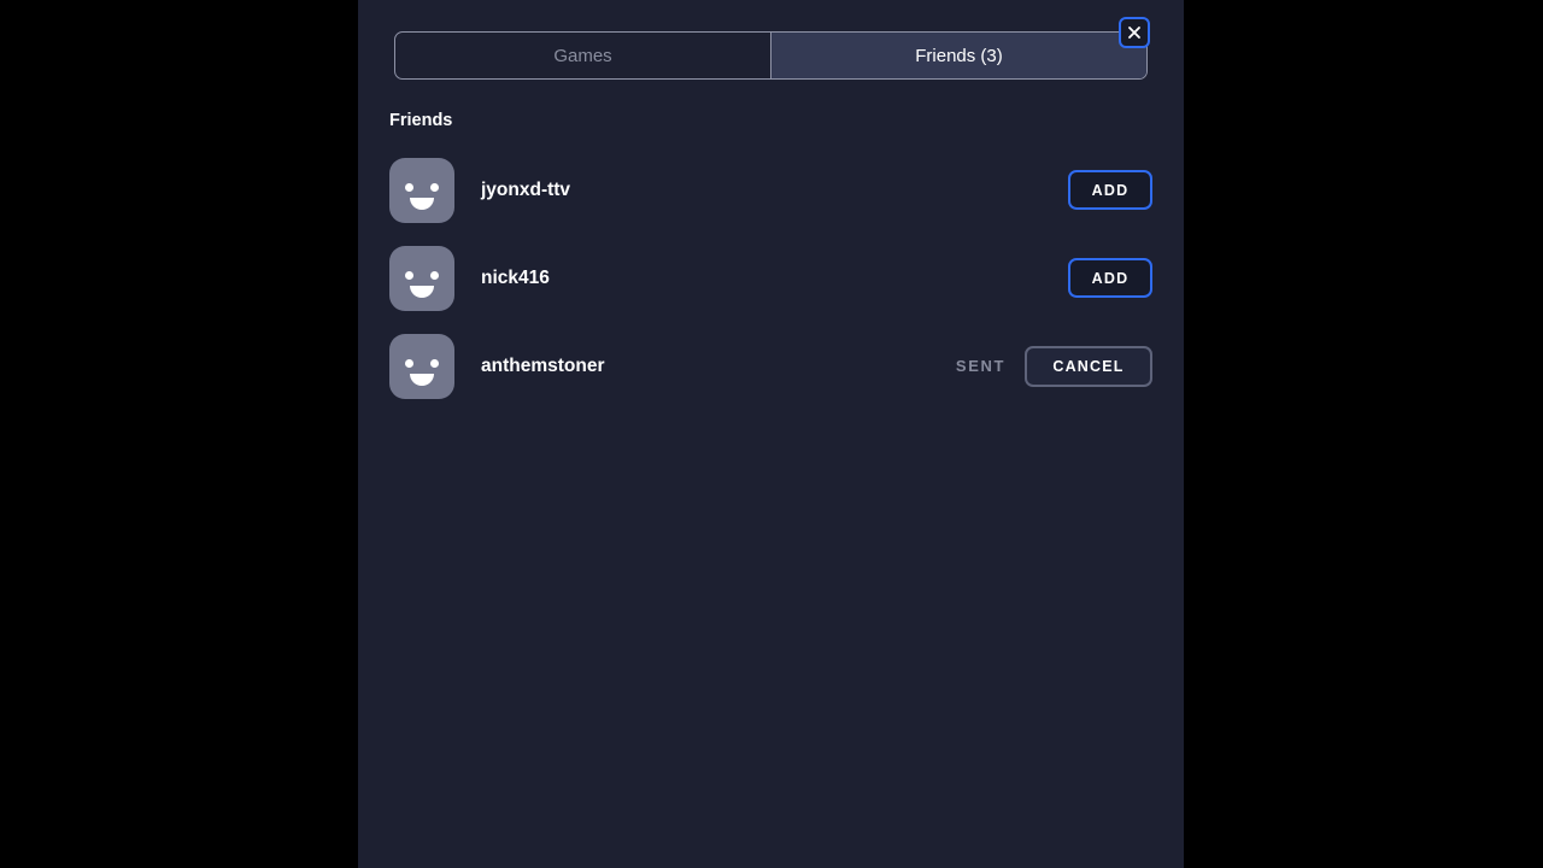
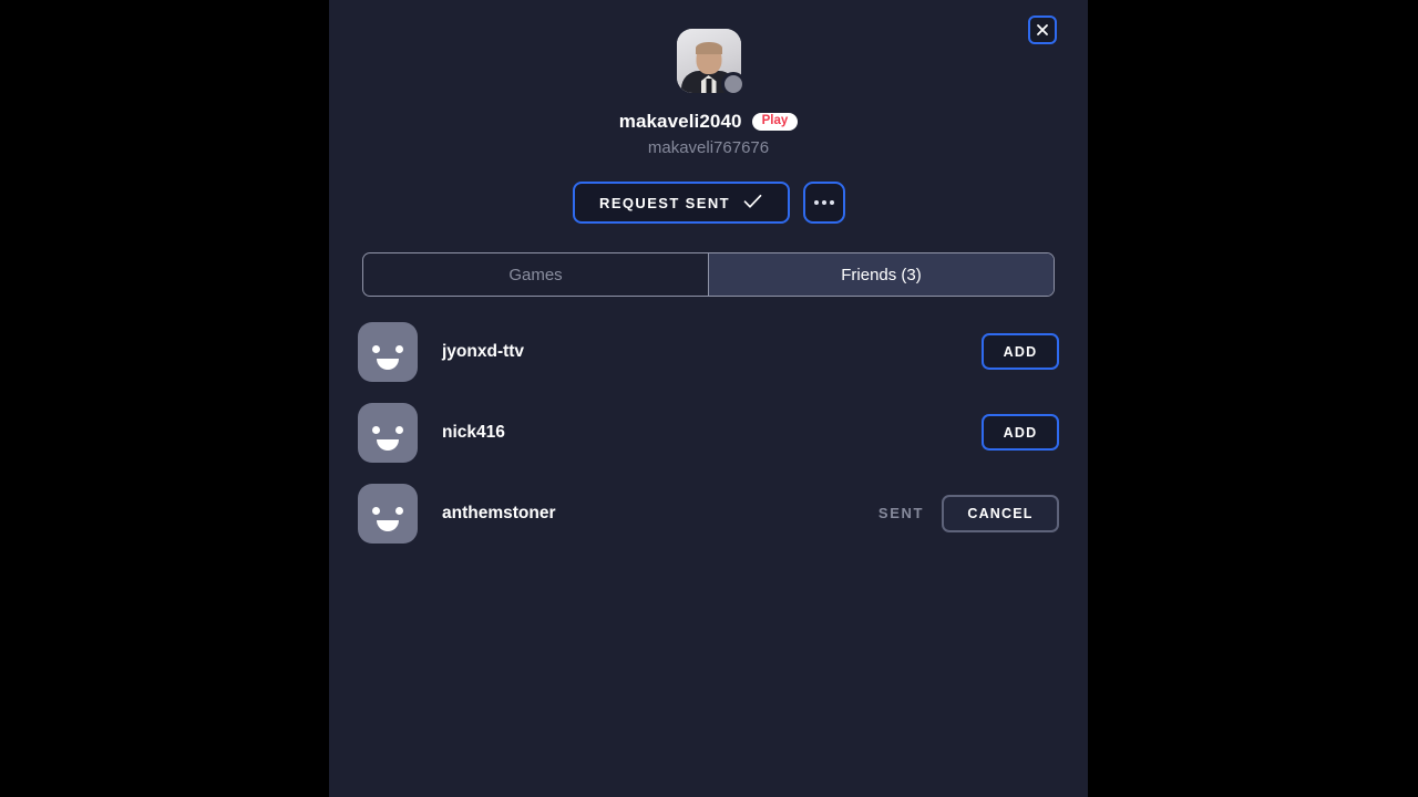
+ makaveli2040
+ Play
+ makaveli767676
+ REQUEST SENT
  Games
  Friends (3)
- Friends
  jyonxd-ttv
  ADD
  nick416
  ADD
  anthemstoner
  SENT
  CANCEL
